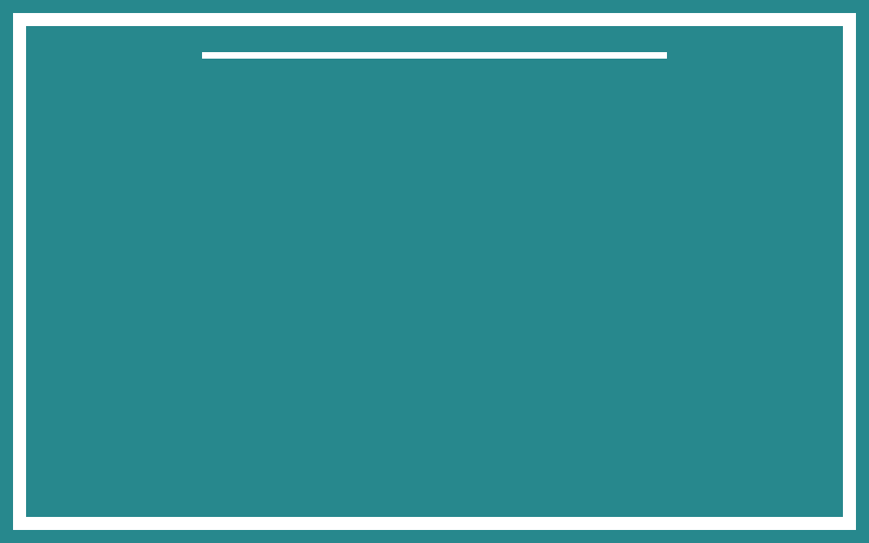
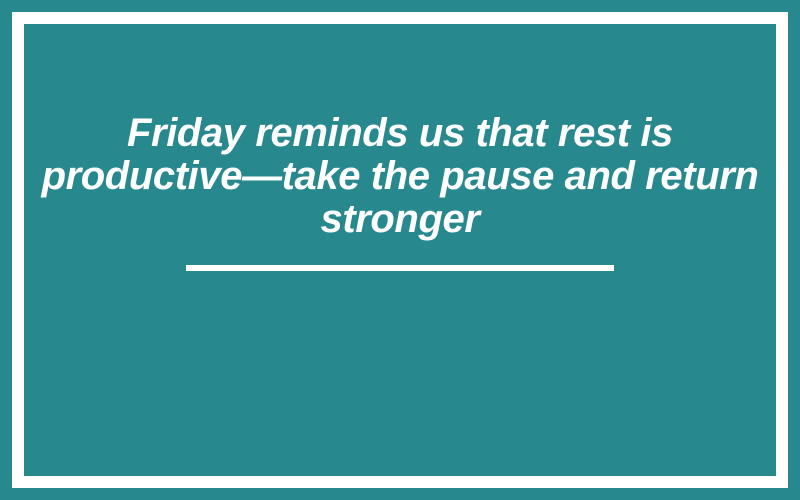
+ Friday reminds us that rest is productive—take the pause and return stronger
